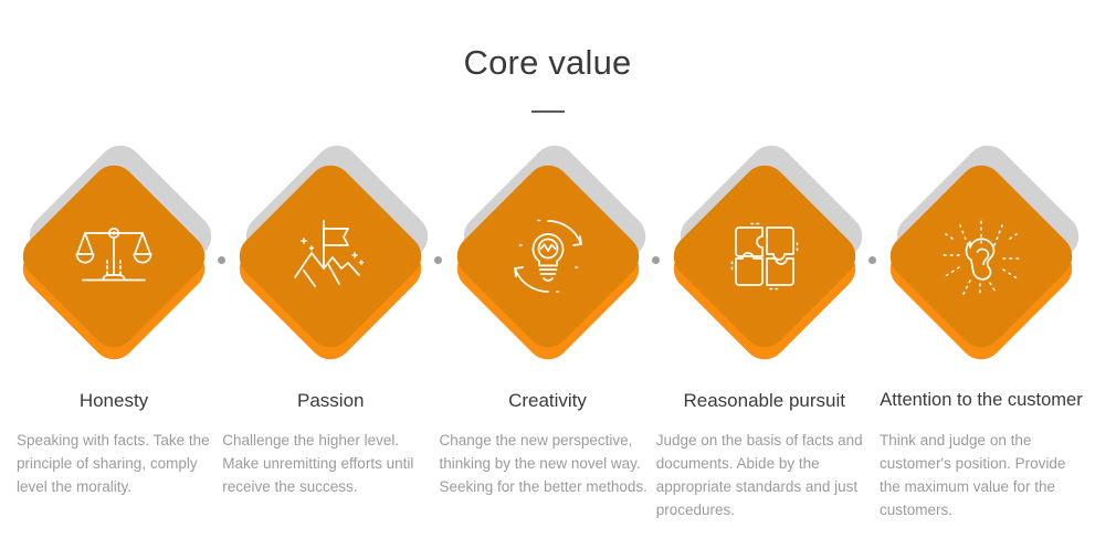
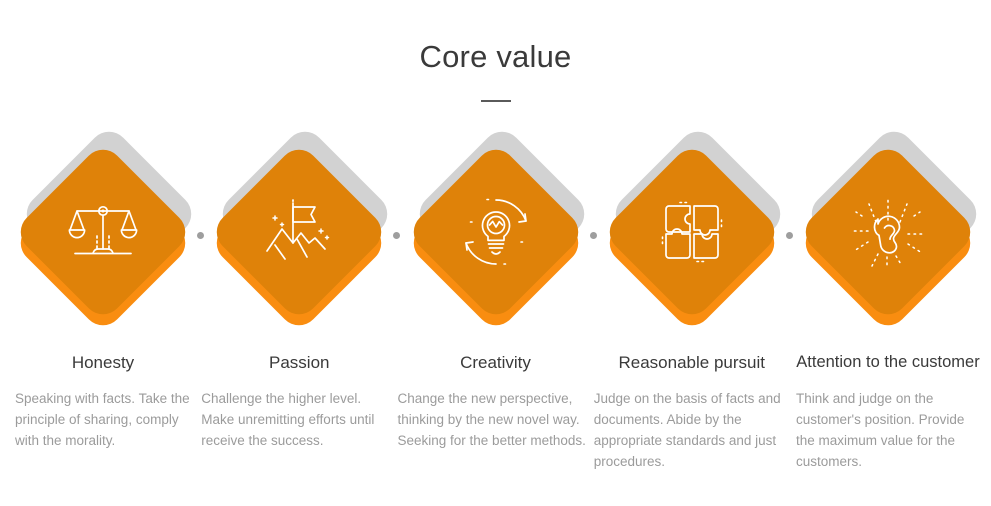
  Core value
  Honesty
- Speaking with facts. Take the principle of sharing, comply level the morality.
+ Speaking with facts. Take the principle of sharing, comply with the morality.
  Passion
  Challenge the higher level. Make unremitting efforts until receive the success.
  Creativity
  Change the new perspective, thinking by the new novel way. Seeking for the better methods.
  Reasonable pursuit
  Judge on the basis of facts and documents. Abide by the appropriate standards and just procedures.
  Attention to the customer
  Think and judge on the customer's position. Provide the maximum value for the customers.
